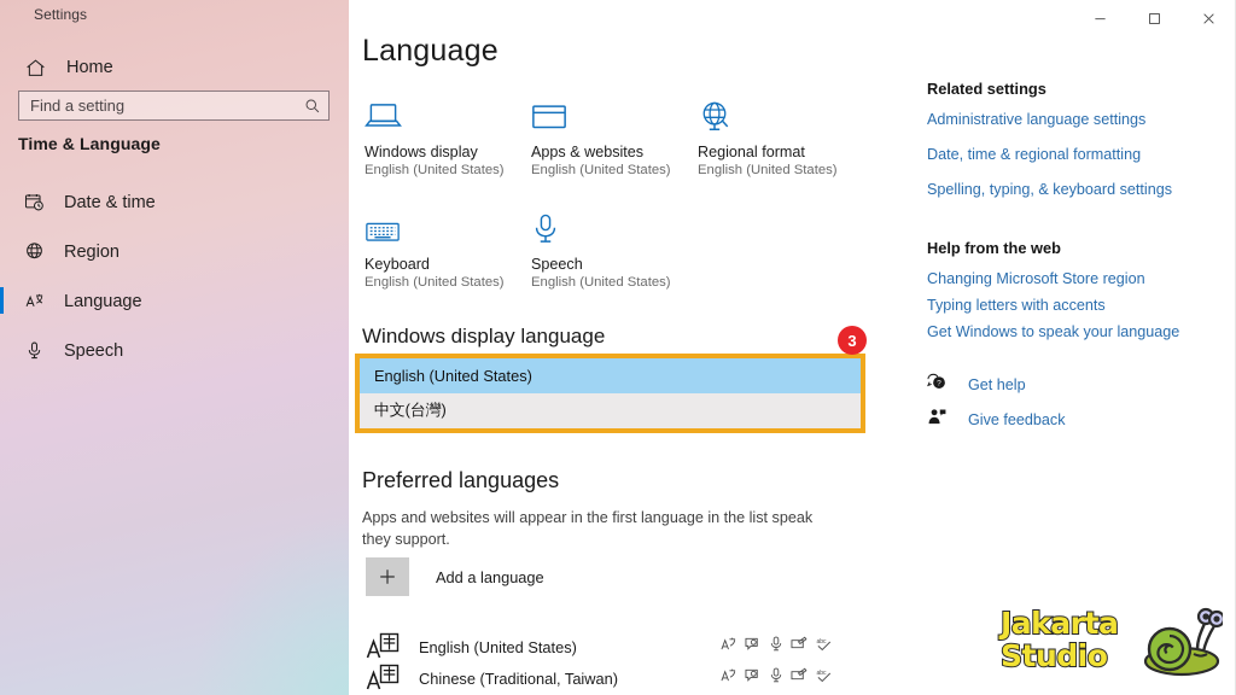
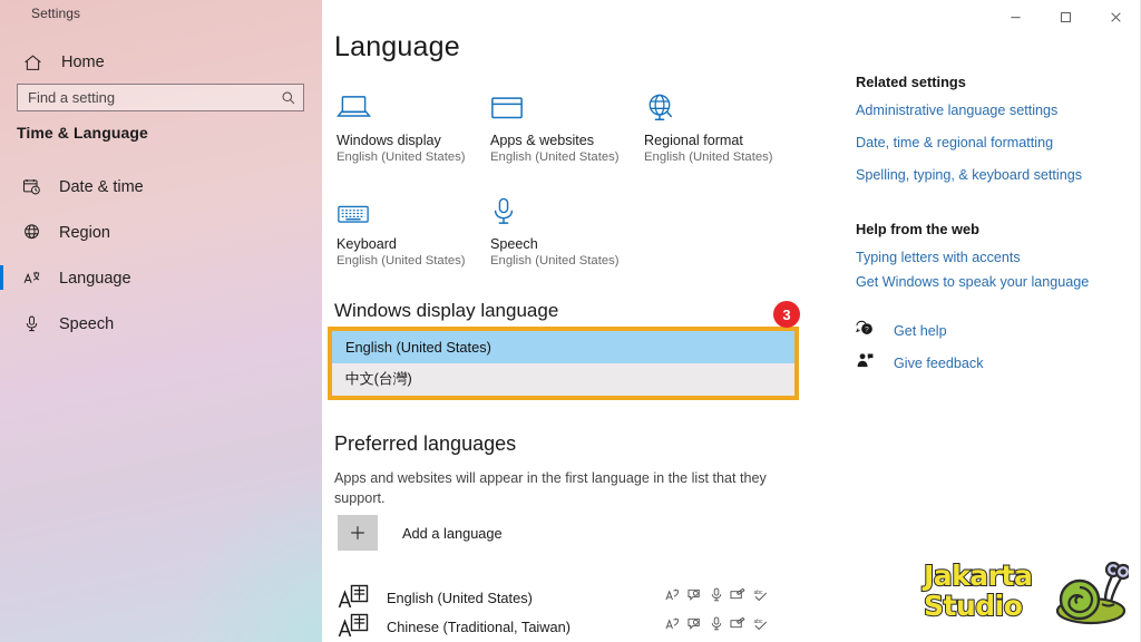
  Settings
  Home
  Find a setting
  Time & Language
  Date & time
  Region
  Language
  Speech
  Language
  Windows display
  English (United States)
  Apps & websites
  English (United States)
  Regional format
  English (United States)
  Keyboard
  English (United States)
  Speech
  English (United States)
  Windows display language
  English (United States)
  中文(台灣)
  3
  Preferred languages
- Apps and websites will appear in the first language in the list speak they support.
+ Apps and websites will appear in the first language in the list that they support.
  Add a language
  English (United States)
  Chinese (Traditional, Taiwan)
  Related settings
  Administrative language settings
  Date, time & regional formatting
  Spelling, typing, & keyboard settings
  Help from the web
- Changing Microsoft Store region
  Typing letters with accents
  Get Windows to speak your language
  Get help
  Give feedback
  Jakarta
  Studio
